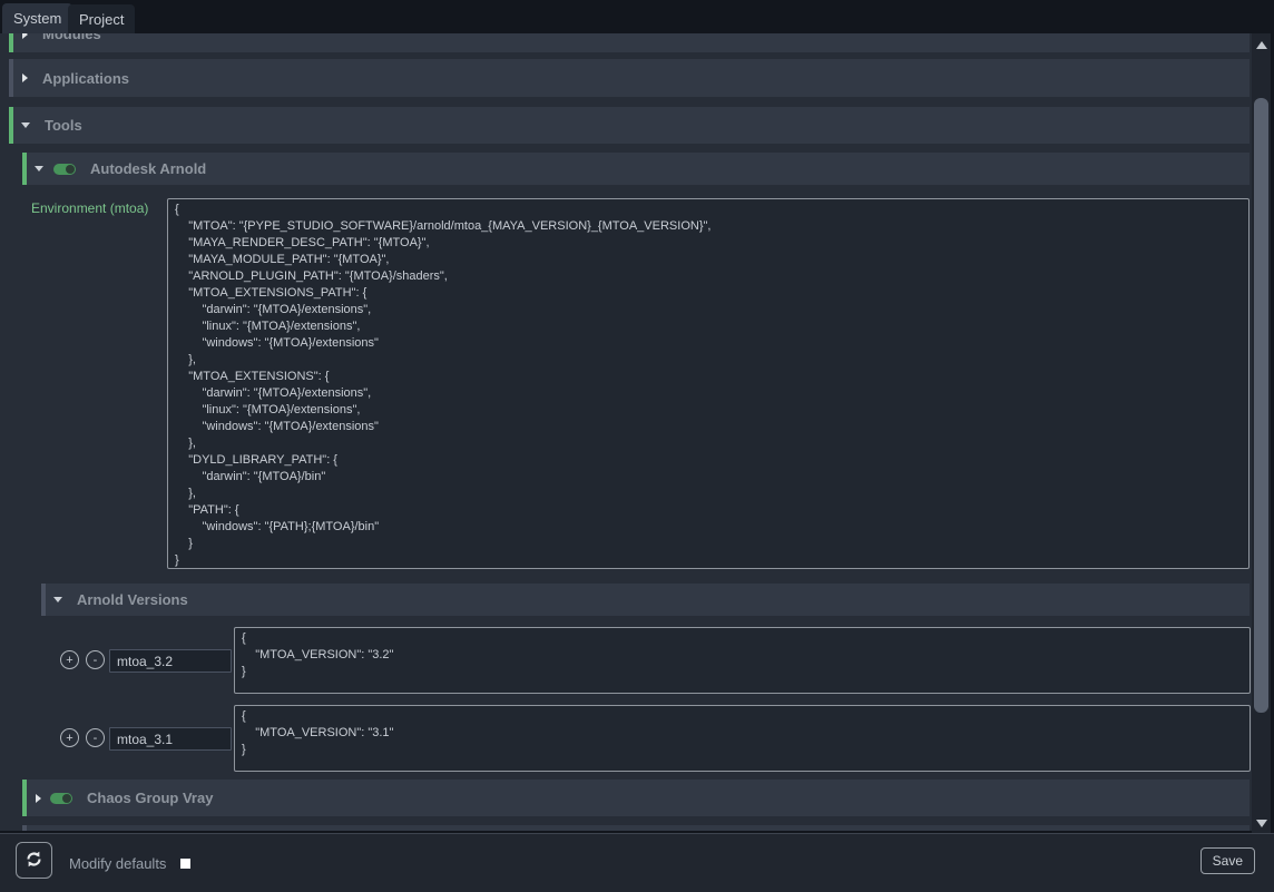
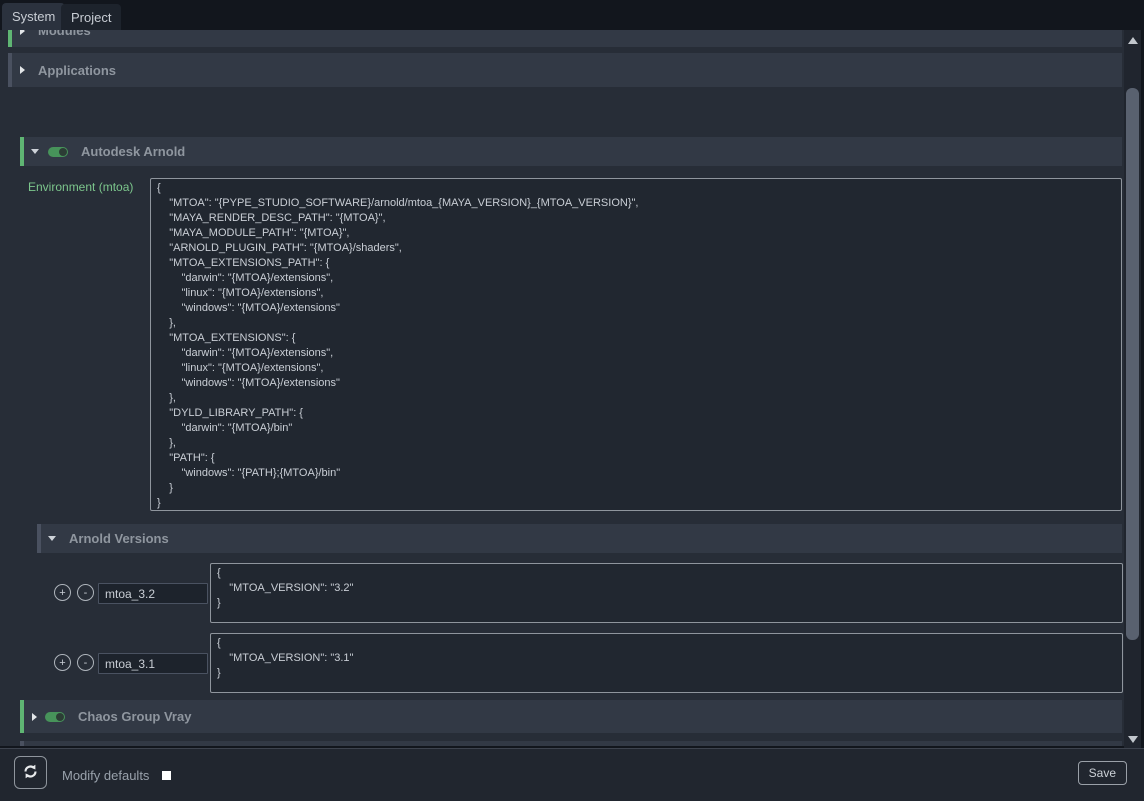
  System
  Project
  Modules
  Applications
- Tools
  Autodesk Arnold
  Environment (mtoa)
  {
  "MTOA": "{PYPE_STUDIO_SOFTWARE}/arnold/mtoa_{MAYA_VERSION}_{MTOA_VERSION}",
  "MAYA_RENDER_DESC_PATH": "{MTOA}",
  "MAYA_MODULE_PATH": "{MTOA}",
  "ARNOLD_PLUGIN_PATH": "{MTOA}/shaders",
  "MTOA_EXTENSIONS_PATH": {
  "darwin": "{MTOA}/extensions",
  "linux": "{MTOA}/extensions",
  "windows": "{MTOA}/extensions"
  },
  "MTOA_EXTENSIONS": {
  "darwin": "{MTOA}/extensions",
  "linux": "{MTOA}/extensions",
  "windows": "{MTOA}/extensions"
  },
  "DYLD_LIBRARY_PATH": {
  "darwin": "{MTOA}/bin"
  },
  "PATH": {
  "windows": "{PATH};{MTOA}/bin"
  }
  }
  Arnold Versions
  +
  -
  mtoa_3.2
  {
  "MTOA_VERSION": "3.2"
  }
  +
  -
  mtoa_3.1
  {
  "MTOA_VERSION": "3.1"
  }
  Chaos Group Vray
  Modify defaults
  Save
